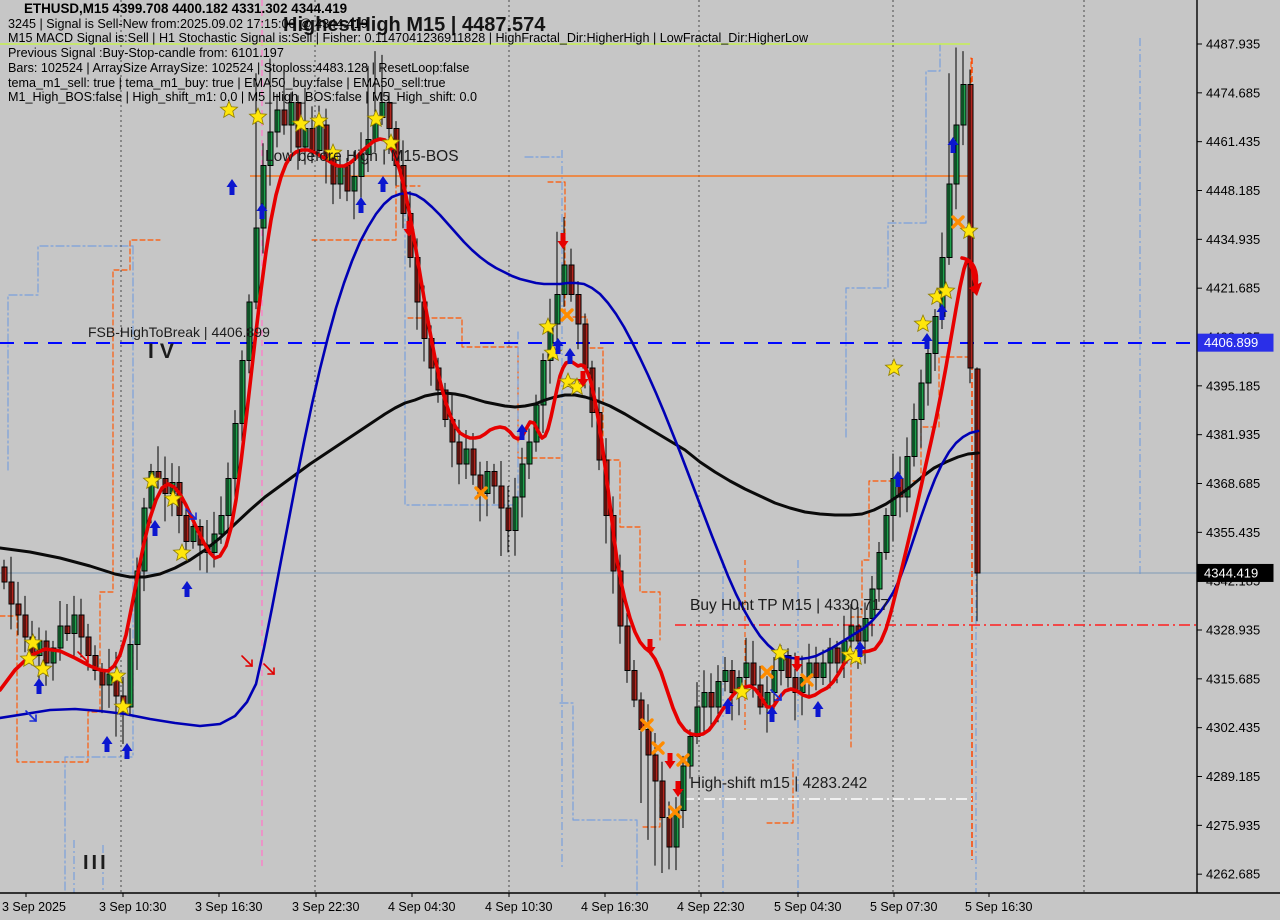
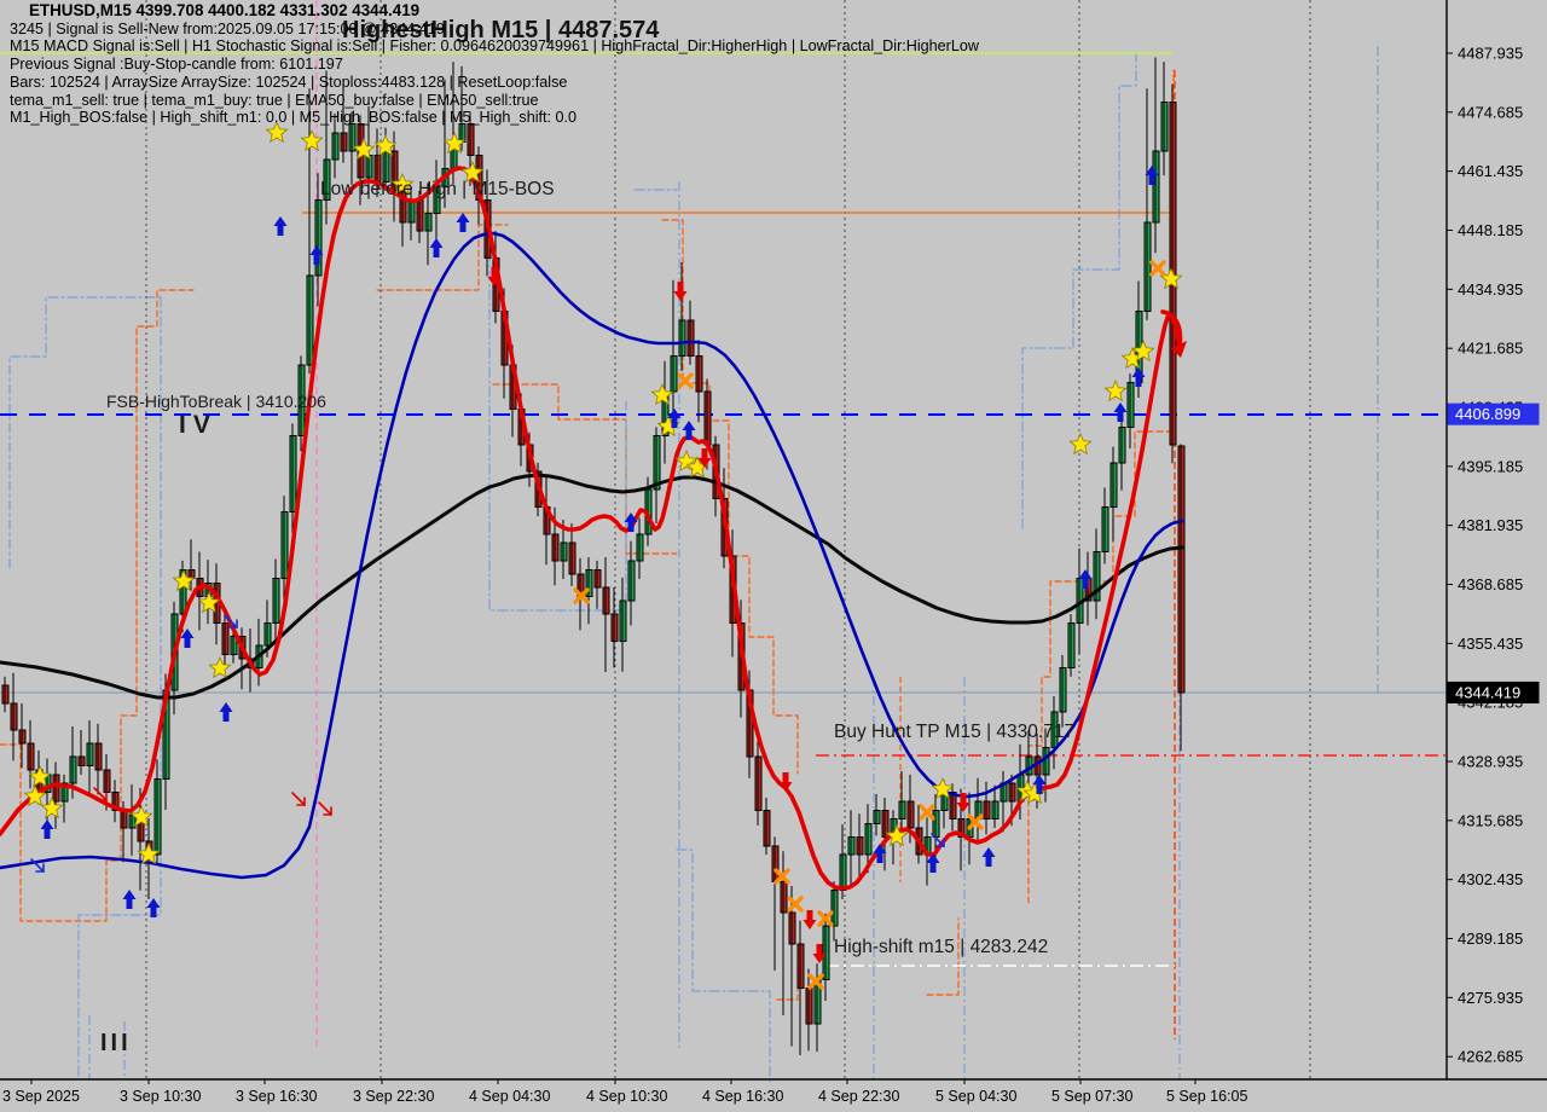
  4487.935
  4474.685
  4461.435
  4448.185
  4434.935
  4421.685
  4395.185
  4381.935
  4368.685
  4355.435
  4328.935
  4315.685
  4302.435
  4289.185
  4275.935
  4262.685
  4406.899
  4344.419
  3 Sep 2025
  3 Sep 10:30
  3 Sep 16:30
  3 Sep 22:30
  4 Sep 04:30
  4 Sep 10:30
  4 Sep 16:30
  4 Sep 22:30
  5 Sep 04:30
  5 Sep 07:30
- 5 Sep 16:30
+ 5 Sep 16:05
  ETHUSD,M15 4399.708 4400.182 4331.302 4344.419
- 3245 | Signal is Sell-New from:2025.09.02 17:15:00 @ 4344.419
+ 3245 | Signal is Sell-New from:2025.09.05 17:15:00 @ 4344.419
- M15 MACD Signal is:Sell | H1 Stochastic Signal is:Sell | Fisher: 0.1147041236911828 | HighFractal_Dir:HigherHigh | LowFractal_Dir:HigherLow
+ M15 MACD Signal is:Sell | H1 Stochastic Signal is:Sell | Fisher: 0.0964620039749961 | HighFractal_Dir:HigherHigh | LowFractal_Dir:HigherLow
  Previous Signal :Buy-Stop-candle from: 6101.197
  Bars: 102524 | ArraySize ArraySize: 102524 | Stoploss:4483.128 | ResetLoop:false
  tema_m1_sell: true | tema_m1_buy: true | EMA50_buy:false | EMA50_sell:true
  M1_High_BOS:false | High_shift_m1: 0.0 | M5_High_BOS:false | M5_High_shift: 0.0
  HighestHigh M15 | 4487.574
  Low before High | M15-BOS
- FSB-HighToBreak | 4406.899
+ FSB-HighToBreak | 3410.206
  IV
  Buy Hunt TP M15 | 4330.717
  High-shift m15 | 4283.242
  III
